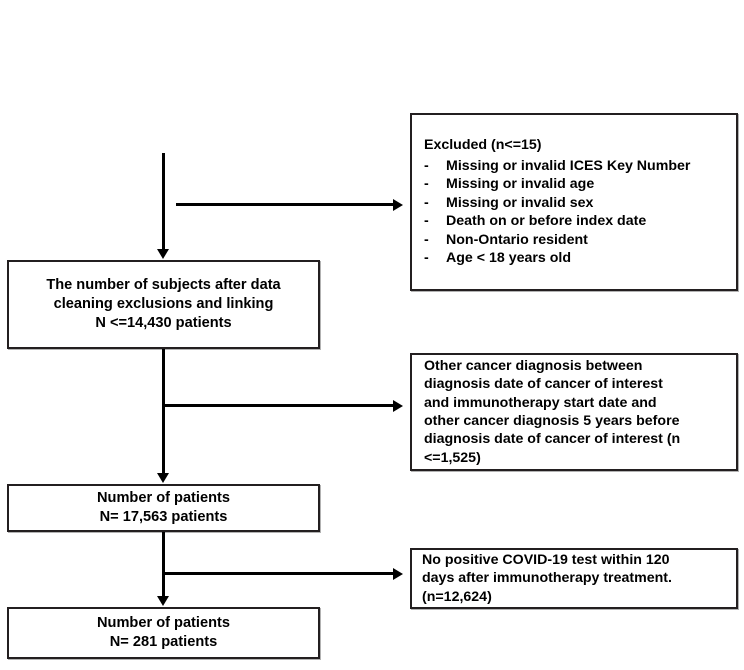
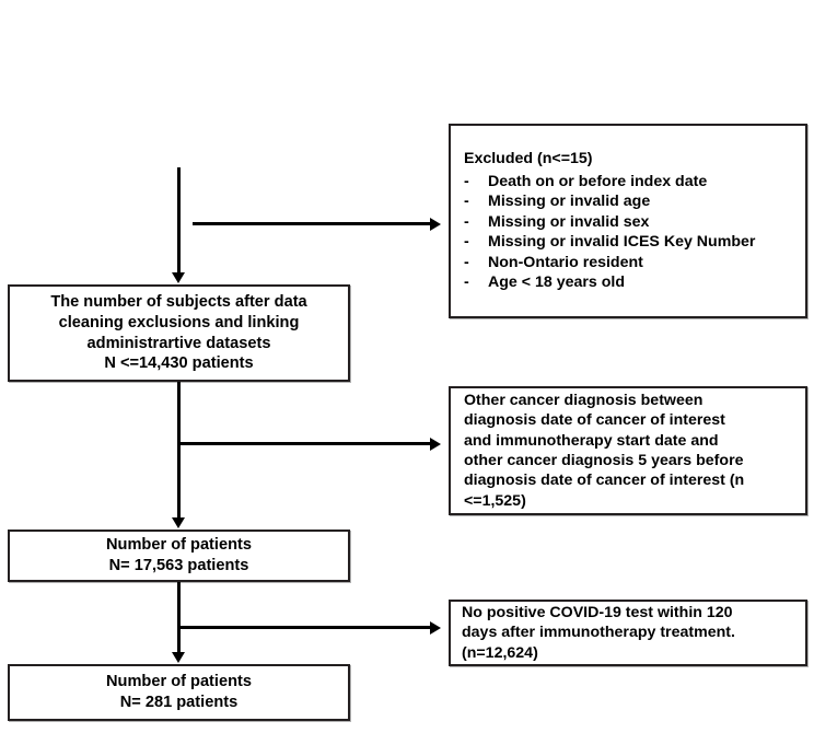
  The number of subjects after data
  cleaning exclusions and linking
+ administrartive datasets
  N <=14,430 patients
  Number of patients
  N= 17,563 patients
  Number of patients
  N= 281 patients
  Excluded (n<=15)
  -
- Missing or invalid ICES Key Number
+ Death on or before index date
  -
  Missing or invalid age
  -
  Missing or invalid sex
  -
- Death on or before index date
+ Missing or invalid ICES Key Number
  -
  Non-Ontario resident
  -
  Age < 18 years old
  Other cancer diagnosis between
  diagnosis date of cancer of interest
  and immunotherapy start date and
  other cancer diagnosis 5 years before
  diagnosis date of cancer of interest (n
  <=1,525)
  No positive COVID-19 test within 120
  days after immunotherapy treatment.
  (n=12,624)
